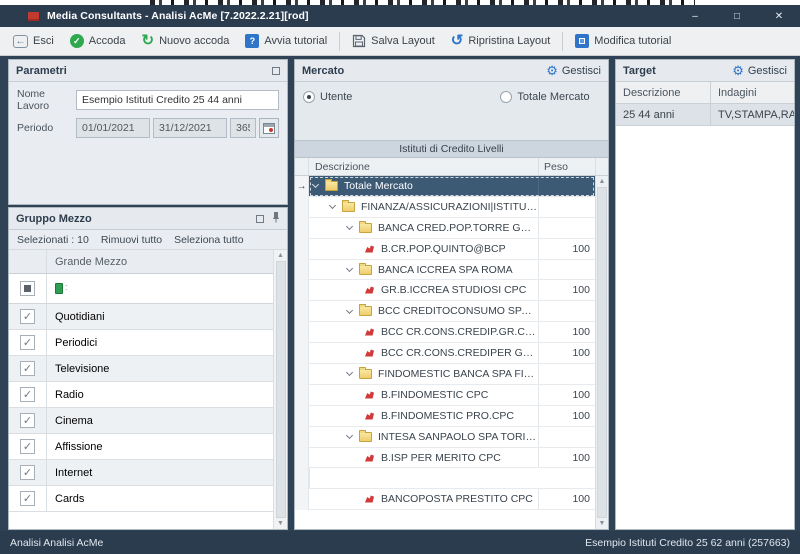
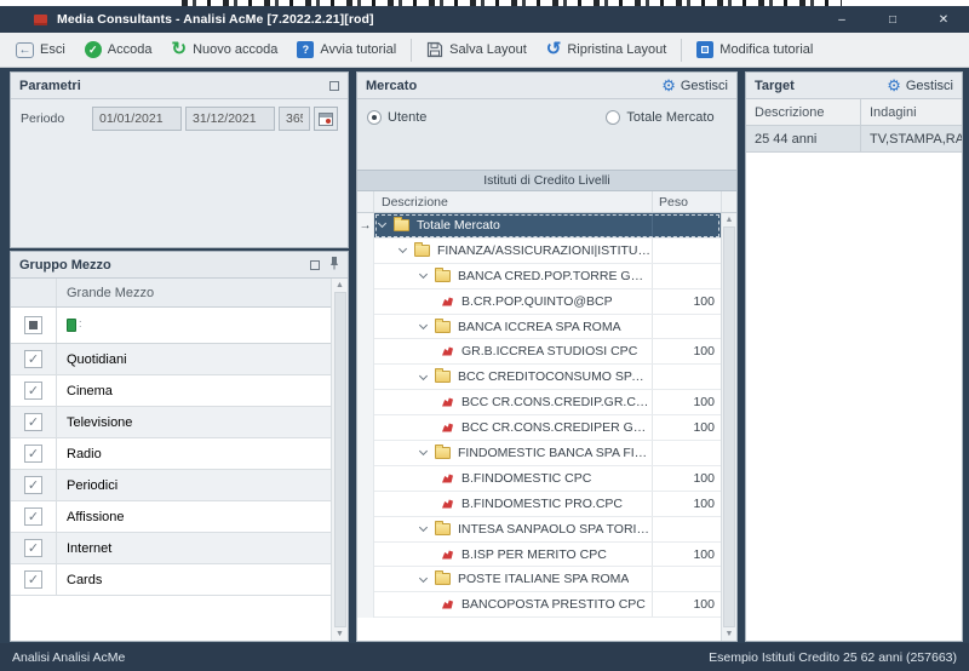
  Media Consultants - Analisi AcMe [7.2022.2.21][rod]
  –
  □
  ✕
  ←
  Esci
  ✓
  Accoda
  ↻
  Nuovo accoda
  ?
  Avvia tutorial
  Salva Layout
  ↺
  Ripristina Layout
  Modifica tutorial
  Parametri
- Nome Lavoro
- Esempio Istituti Credito 25 44 anni
  Periodo
  01/01/2021
  31/12/2021
  Gruppo Mezzo
- Selezionati : 10
- Rimuovi tutto
- Seleziona tutto
  Grande Mezzo
  ✓
  Quotidiani
  ✓
- Periodici
+ Cinema
  ✓
  Televisione
  ✓
  Radio
  ✓
- Cinema
+ Periodici
  ✓
  Affissione
  ✓
  Internet
  ✓
  Cards
  Mercato
  ⚙
  Gestisci
  Utente
  Totale Mercato
  Istituti di Credito Livelli
  Descrizione
  Peso
  →
  Totale Mercato
  BANCA CRED.POP.TORRE GRE
  B.CR.POP.QUINTO@BCP
  100
  BANCA ICCREA SPA ROMA
  GR.B.ICCREA STUDIOSI CPC
  100
  BCC CREDITOCONSUMO SPA R
  BCC CR.CONS.CREDIP.GR.CPC
  100
  BCC CR.CONS.CREDIPER GRE
  100
  FINDOMESTIC BANCA SPA FIRE
  B.FINDOMESTIC CPC
  100
  B.FINDOMESTIC PRO.CPC
  100
  INTESA SANPAOLO SPA TORINO
  B.ISP PER MERITO CPC
  100
+ POSTE ITALIANE SPA ROMA
  BANCOPOSTA PRESTITO CPC
  100
  Target
  ⚙
  Gestisci
  Descrizione
  Indagini
  25 44 anni
  TV,STAMPA,RA
  Analisi Analisi AcMe
  Esempio Istituti Credito 25 62 anni (257663)
